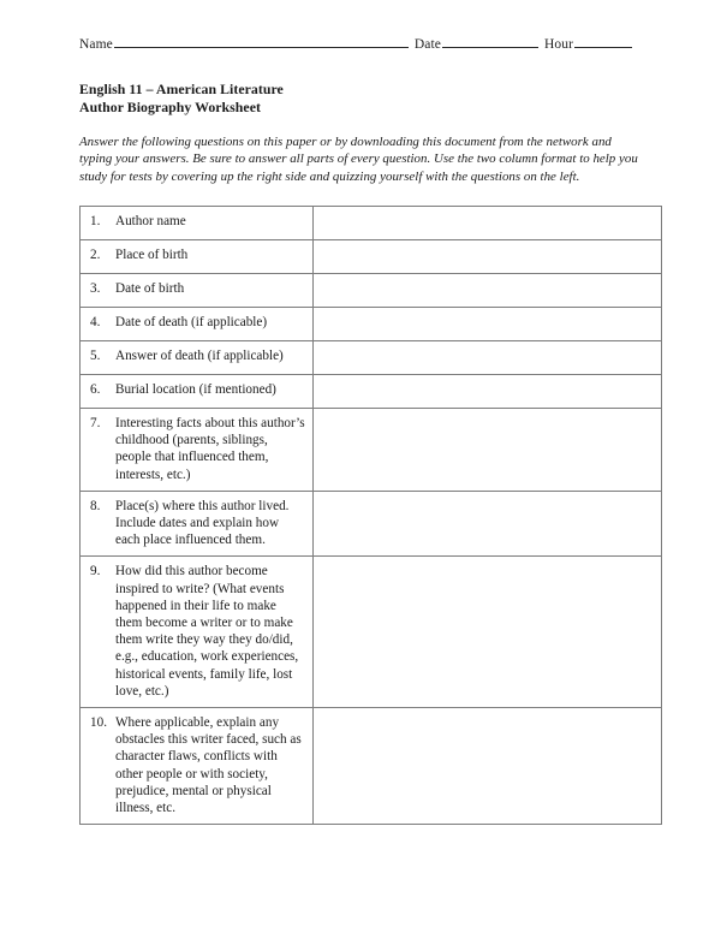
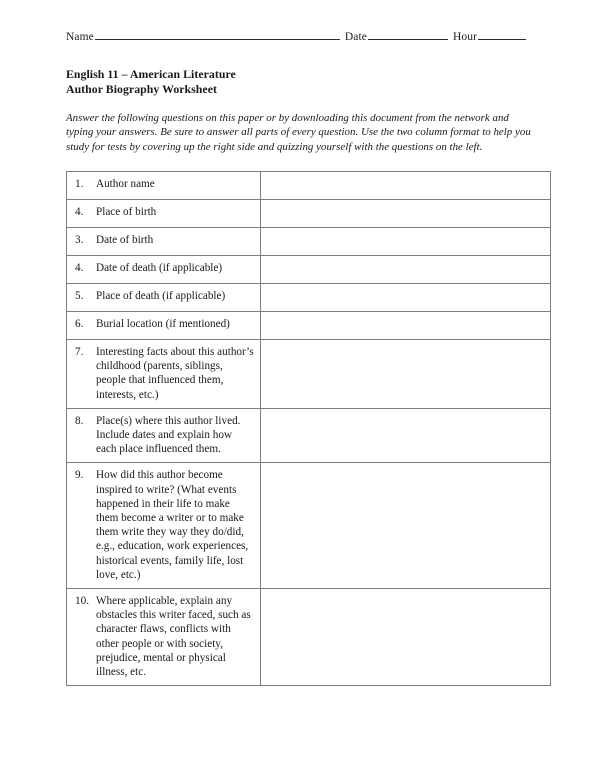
  Name
  Date
  Hour
  English 11 – American Literature
  Author Biography Worksheet
  Answer the following questions on this paper or by downloading this document from the network and typing your answers. Be sure to answer all parts of every question. Use the two column format to help you study for tests by covering up the right side and quizzing yourself with the questions on the left.
  1. Author name
- 2. Place of birth
+ 4. Place of birth
  3. Date of birth
  4. Date of death (if applicable)
- 5. Answer of death (if applicable)
+ 5. Place of death (if applicable)
  6. Burial location (if mentioned)
  7. Interesting facts about this author’s childhood (parents, siblings, people that influenced them, interests, etc.)
  8. Place(s) where this author lived. Include dates and explain how each place influenced them.
  9. How did this author become inspired to write? (What events happened in their life to make them become a writer or to make them write they way they do/did, e.g., education, work experiences, historical events, family life, lost love, etc.)
  10. Where applicable, explain any obstacles this writer faced, such as character flaws, conflicts with other people or with society, prejudice, mental or physical illness, etc.
